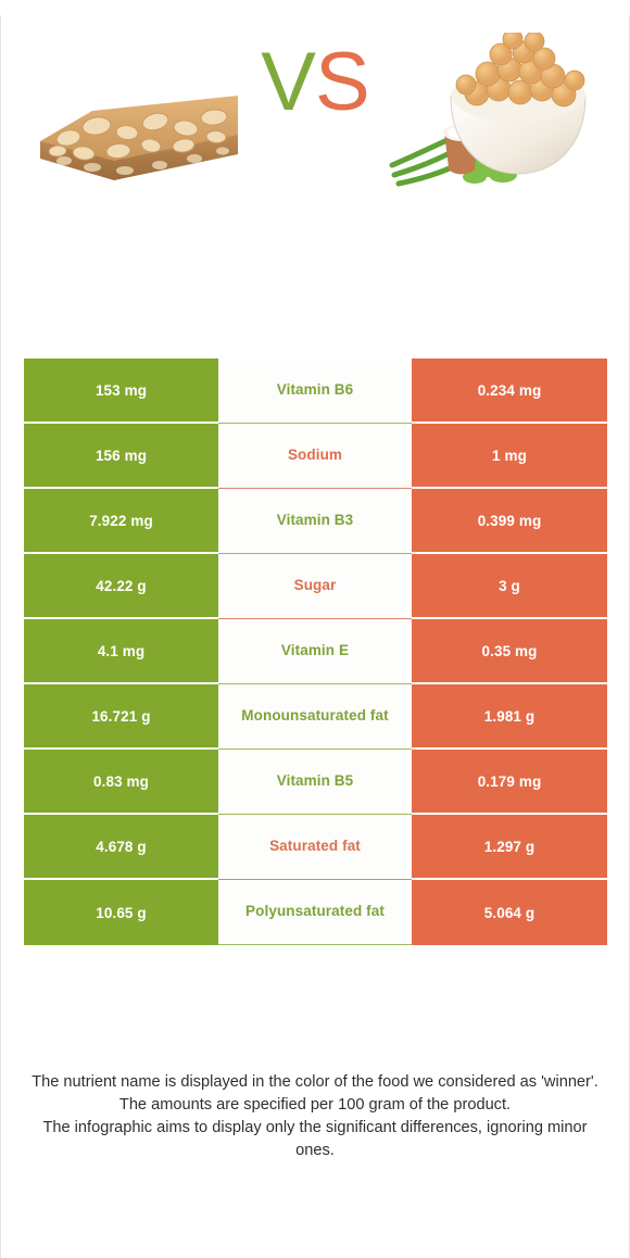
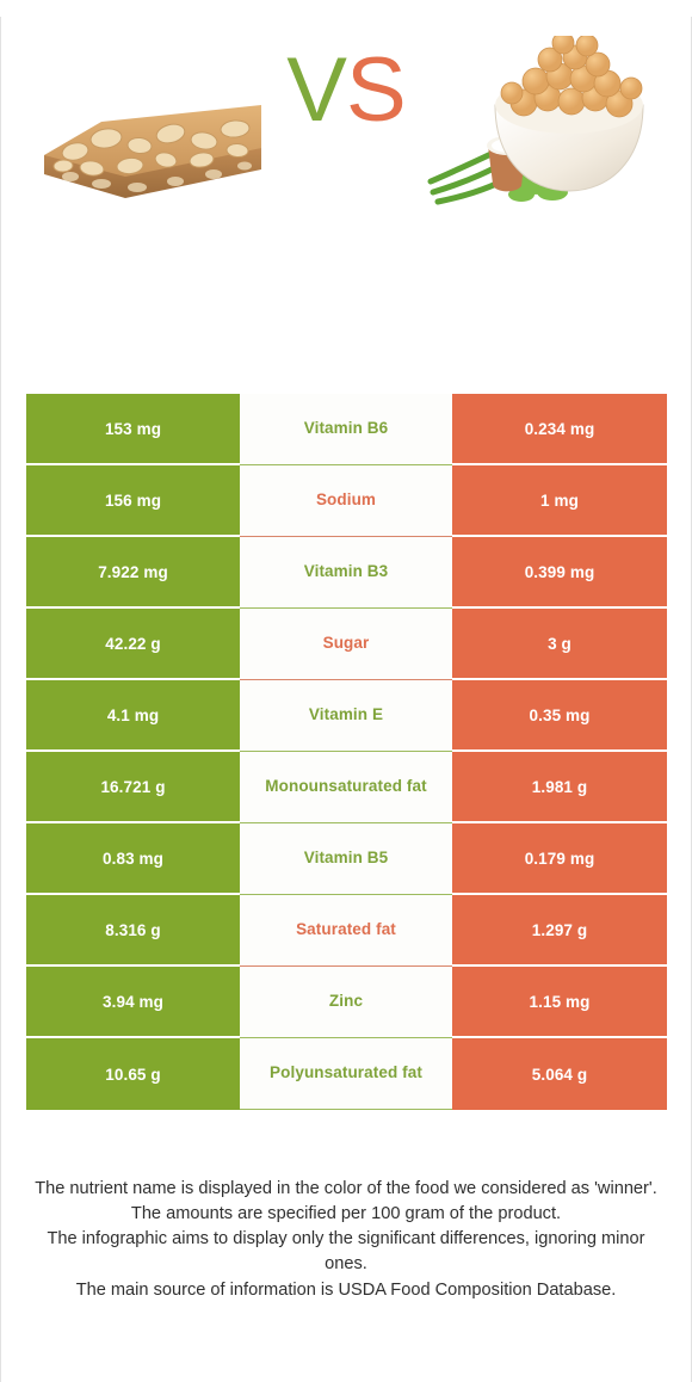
  VS
  153 mg
  Vitamin B6
  0.234 mg
  156 mg
  Sodium
  1 mg
  7.922 mg
  Vitamin B3
  0.399 mg
  42.22 g
  Sugar
  3 g
  4.1 mg
  Vitamin E
  0.35 mg
  16.721 g
  Monounsaturated fat
  1.981 g
  0.83 mg
  Vitamin B5
  0.179 mg
- 4.678 g
+ 8.316 g
  Saturated fat
  1.297 g
+ 3.94 mg
+ Zinc
+ 1.15 mg
  10.65 g
  Polyunsaturated fat
  5.064 g
  The nutrient name is displayed in the color of the food we considered as 'winner'.
  The amounts are specified per 100 gram of the product.
  The infographic aims to display only the significant differences, ignoring minor ones.
+ The main source of information is USDA Food Composition Database.
